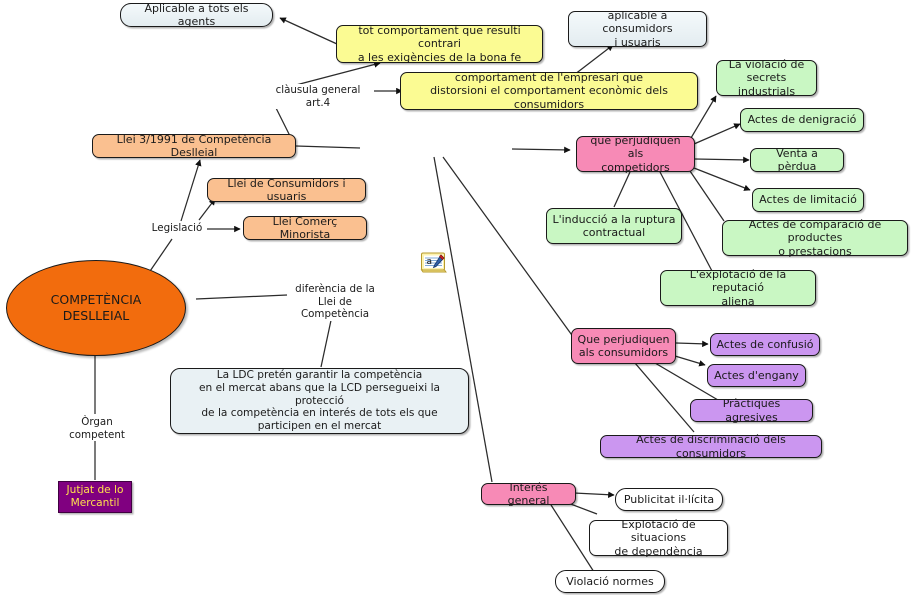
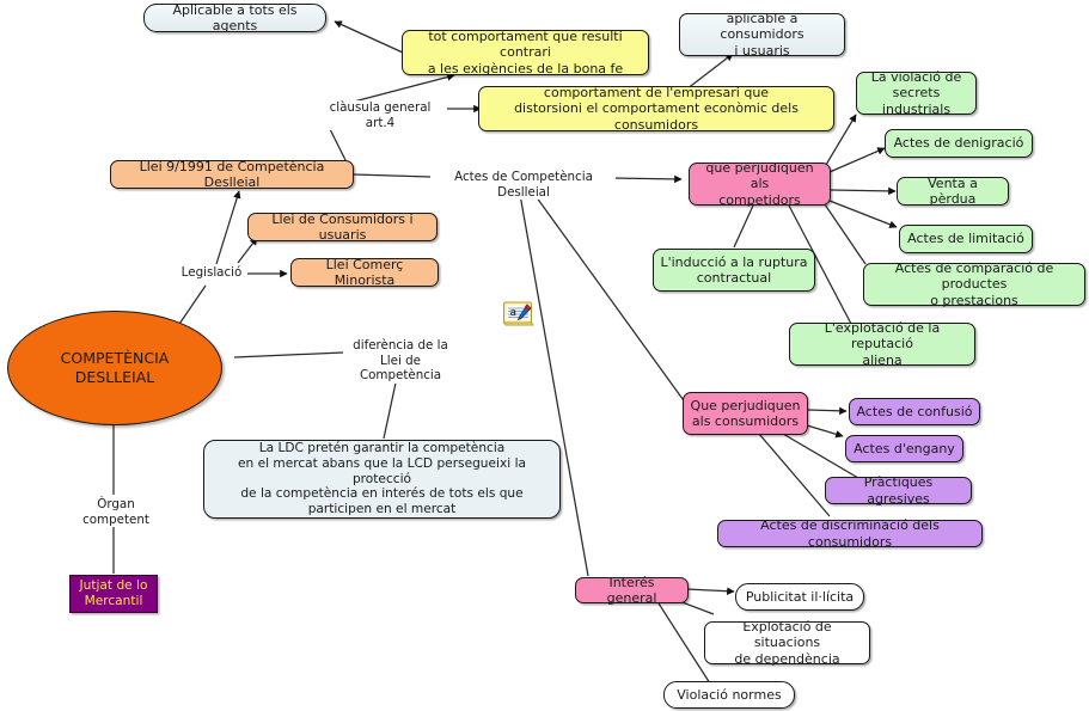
  COMPETÈNCIA
  DESLLEIAL
  Aplicable a tots els agents
  tot comportament que resulti contrari
  a les exigències de la bona fe
  aplicable a consumidors
  i usuaris
  comportament de l'empresari que
  distorsioni el comportament econòmic dels consumidors
- Llei 3/1991 de Competència Deslleial
+ Llei 9/1991 de Competència Deslleial
  Llei de Consumidors i usuaris
  Llei Comerç Minorista
  La LDC pretén garantir la competència
  en el mercat abans que la LCD persegueixi la protecció
  de la competència en interés de tots els que
  participen en el mercat
  Jutjat de lo
  Mercantil
  que perjudiquen als
  competidors
  La violació de
  secrets industrials
  Actes de denigració
  Venta a pèrdua
  Actes de limitació
  Actes de comparació de productes
  o prestacions
  L'inducció a la ruptura
  contractual
  L'explotació de la reputació
  aliena
  Que perjudiquen
  als consumidors
  Actes de confusió
  Actes d'engany
  Pràctiques agresives
  Actes de discriminació dels consumidors
  Interés general
  Publicitat il·lícita
  Explotació de situacions
  de dependència
  Violació normes
  clàusula general art.4
  Legislació
+ Actes de Competència Deslleial
  diferència de la
  Llei de Competència
  Òrgan competent
  a
